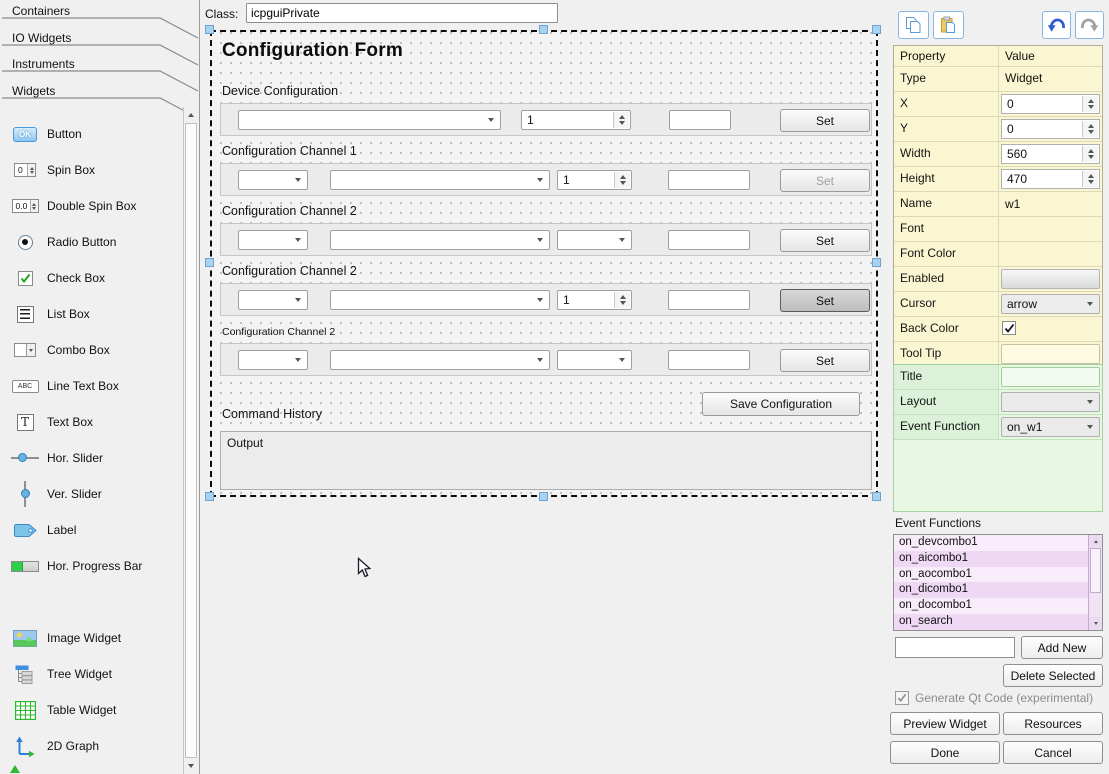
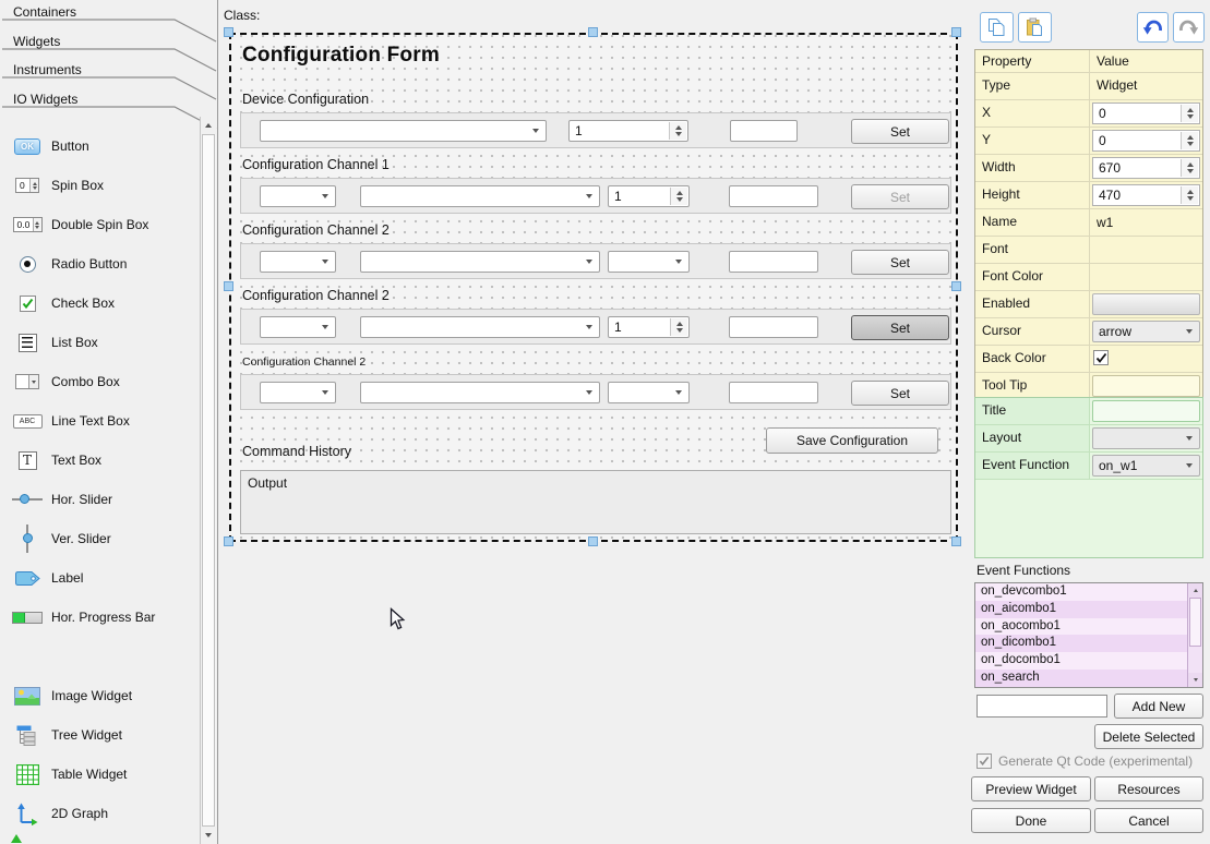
  Containers
- IO Widgets
+ Widgets
  Instruments
- Widgets
+ IO Widgets
  OK
  Button
  0
  Spin Box
  0.0
  Double Spin Box
  Radio Button
  Check Box
  List Box
  Combo Box
  Line Text Box
  T
  Text Box
  Hor. Slider
  Ver. Slider
  Label
  Hor. Progress Bar
  Image Widget
  Tree Widget
  Table Widget
  2D Graph
  Class:
- icpguiPrivate
  Configuration Form
  Device Configuration
  1
  Set
  Configuration Channel 1
  1
  Set
  Configuration Channel 2
  Set
  Configuration Channel 2
  1
  Set
  Configuration Channel 2
  Set
  Save Configuration
  Command History
  Output
  Property
  Value
  Type
  Widget
  X
  0
  Y
  0
  Width
- 560
+ 670
  Height
  470
  Name
  w1
  Font
  Font Color
  Enabled
  Cursor
  arrow
  Back Color
  Tool Tip
  Title
  Layout
  Event Function
  on_w1
  Event Functions
  on_devcombo1
  on_aicombo1
  on_aocombo1
  on_dicombo1
  on_docombo1
  on_search
  Add New
  Delete Selected
  Generate Qt Code (experimental)
  Preview Widget
  Resources
  Done
  Cancel
